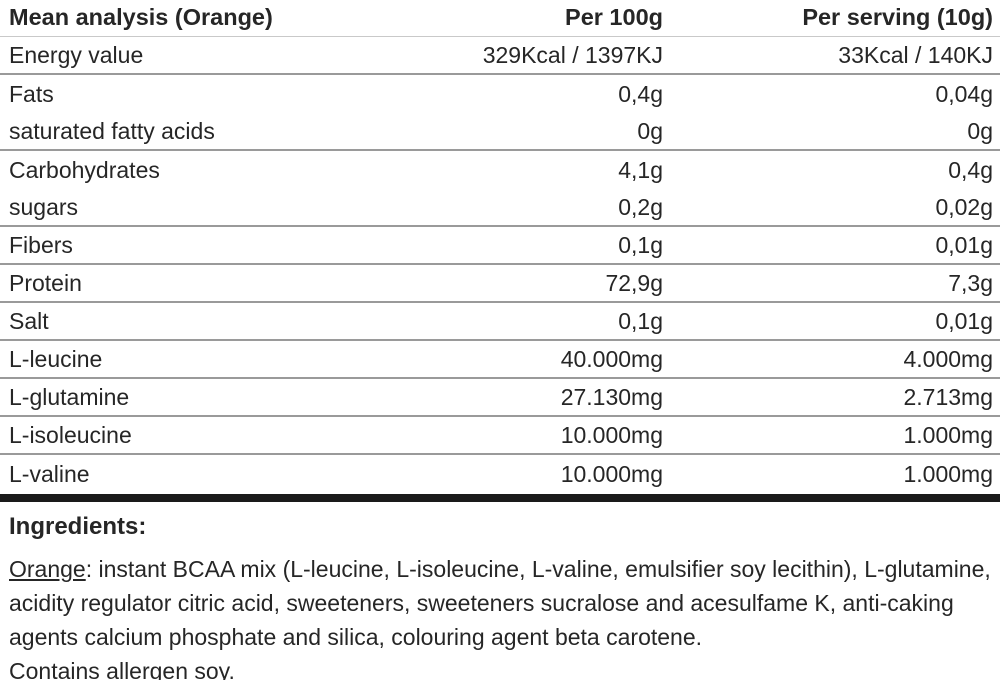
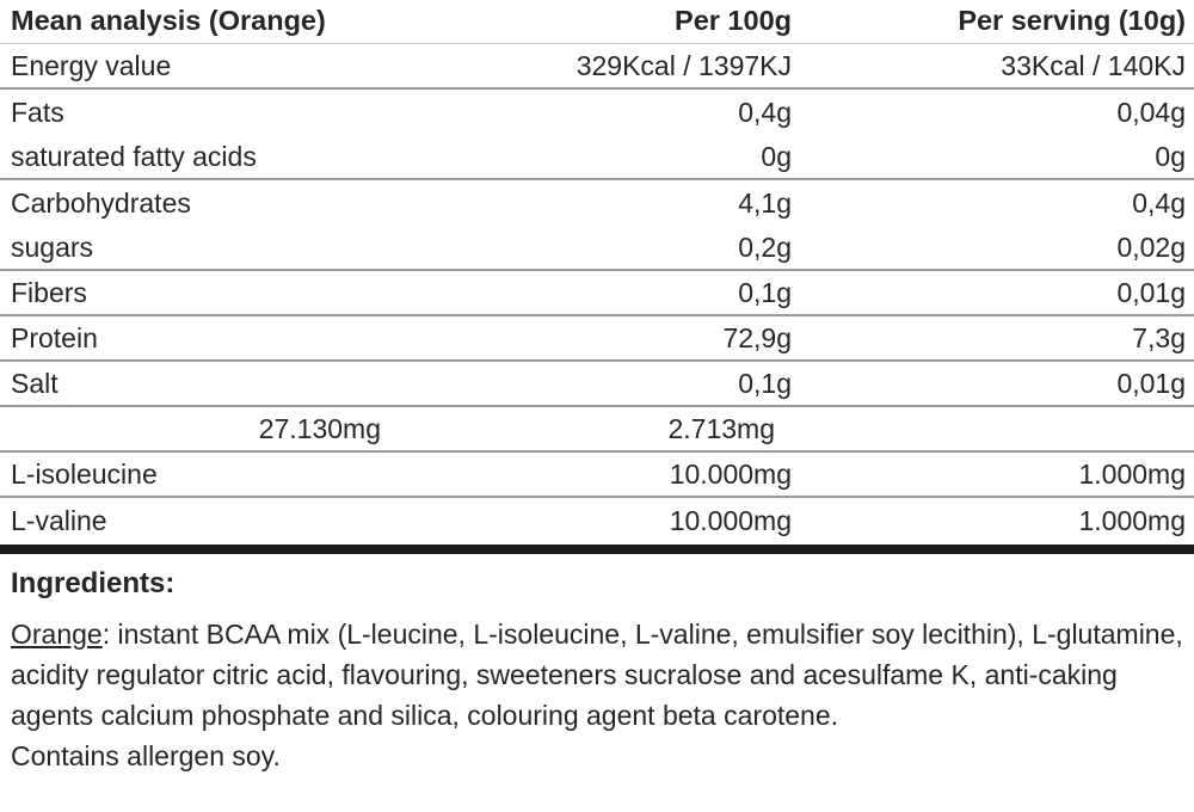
  Mean analysis (Orange)
  Per 100g
  Per serving (10g)
  Energy value
  329Kcal / 1397KJ
  33Kcal / 140KJ
  Fats
  0,4g
  0,04g
  saturated fatty acids
  0g
  0g
  Carbohydrates
  4,1g
  0,4g
  sugars
  0,2g
  0,02g
  Fibers
  0,1g
  0,01g
  Protein
  72,9g
  7,3g
  Salt
  0,1g
  0,01g
- L-leucine
- 40.000mg
- 4.000mg
- L-glutamine
  27.130mg
  2.713mg
  L-isoleucine
  10.000mg
  1.000mg
  L-valine
  10.000mg
  1.000mg
  Ingredients:
- Orange: instant BCAA mix (L-leucine, L-isoleucine, L-valine, emulsifier soy lecithin), L-glutamine, acidity regulator citric acid, sweeteners, sweeteners sucralose and acesulfame K, anti-caking agents calcium phosphate and silica, colouring agent beta carotene.
+ Orange: instant BCAA mix (L-leucine, L-isoleucine, L-valine, emulsifier soy lecithin), L-glutamine, acidity regulator citric acid, flavouring, sweeteners sucralose and acesulfame K, anti-caking agents calcium phosphate and silica, colouring agent beta carotene.
  Contains allergen soy.
